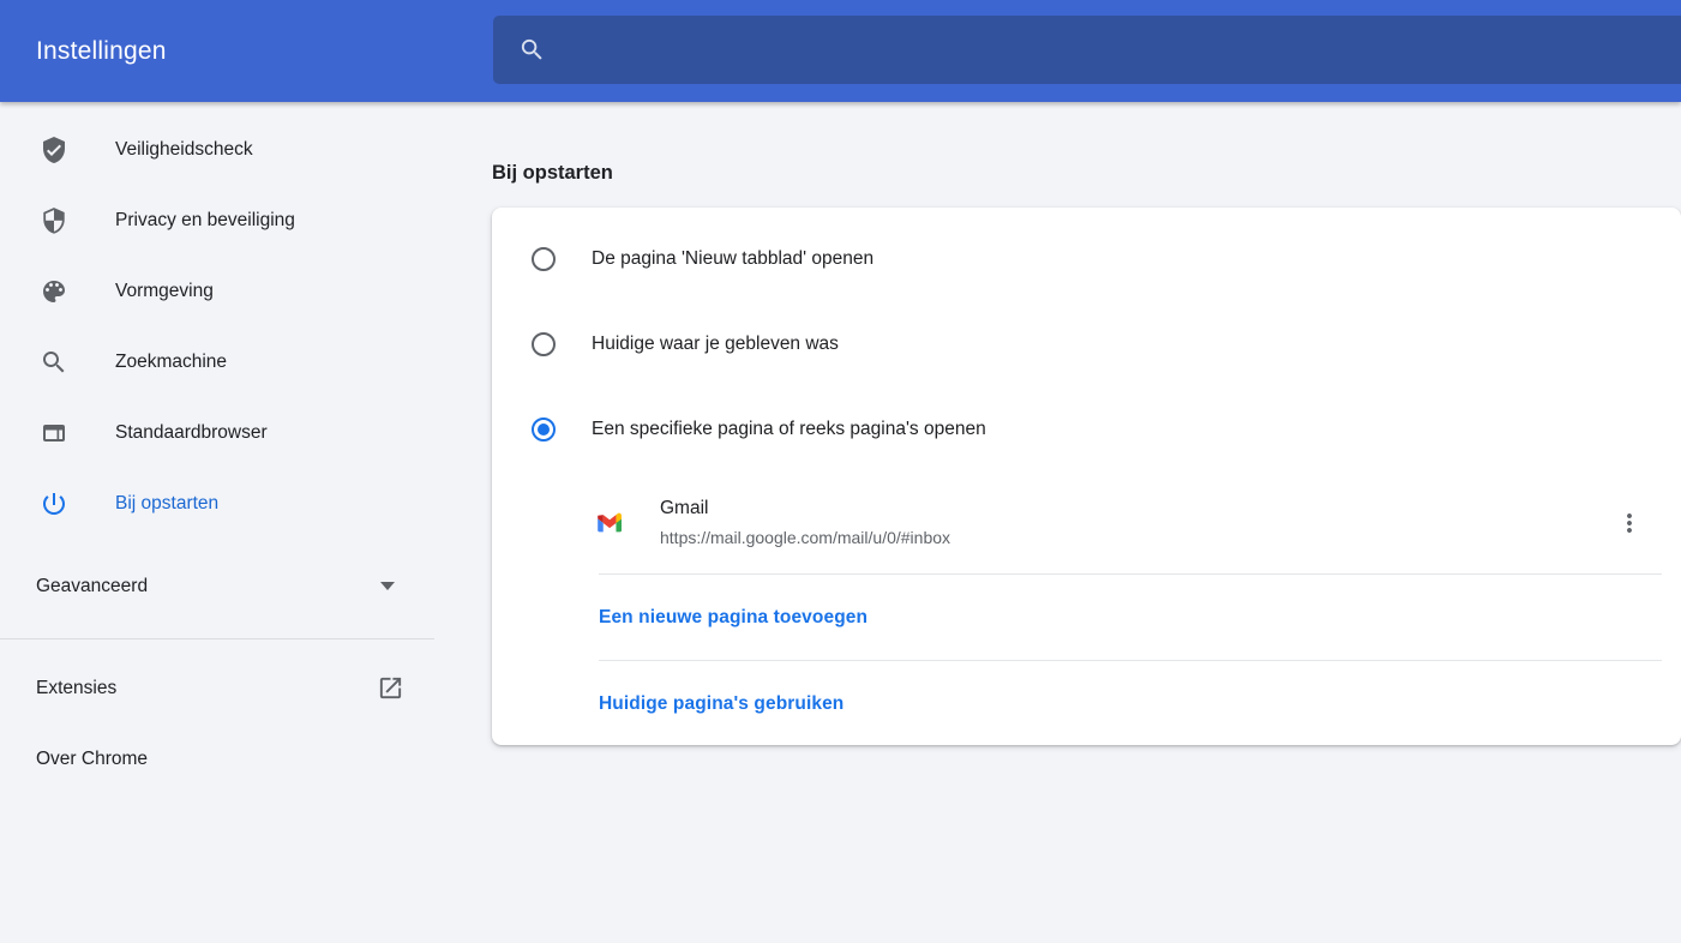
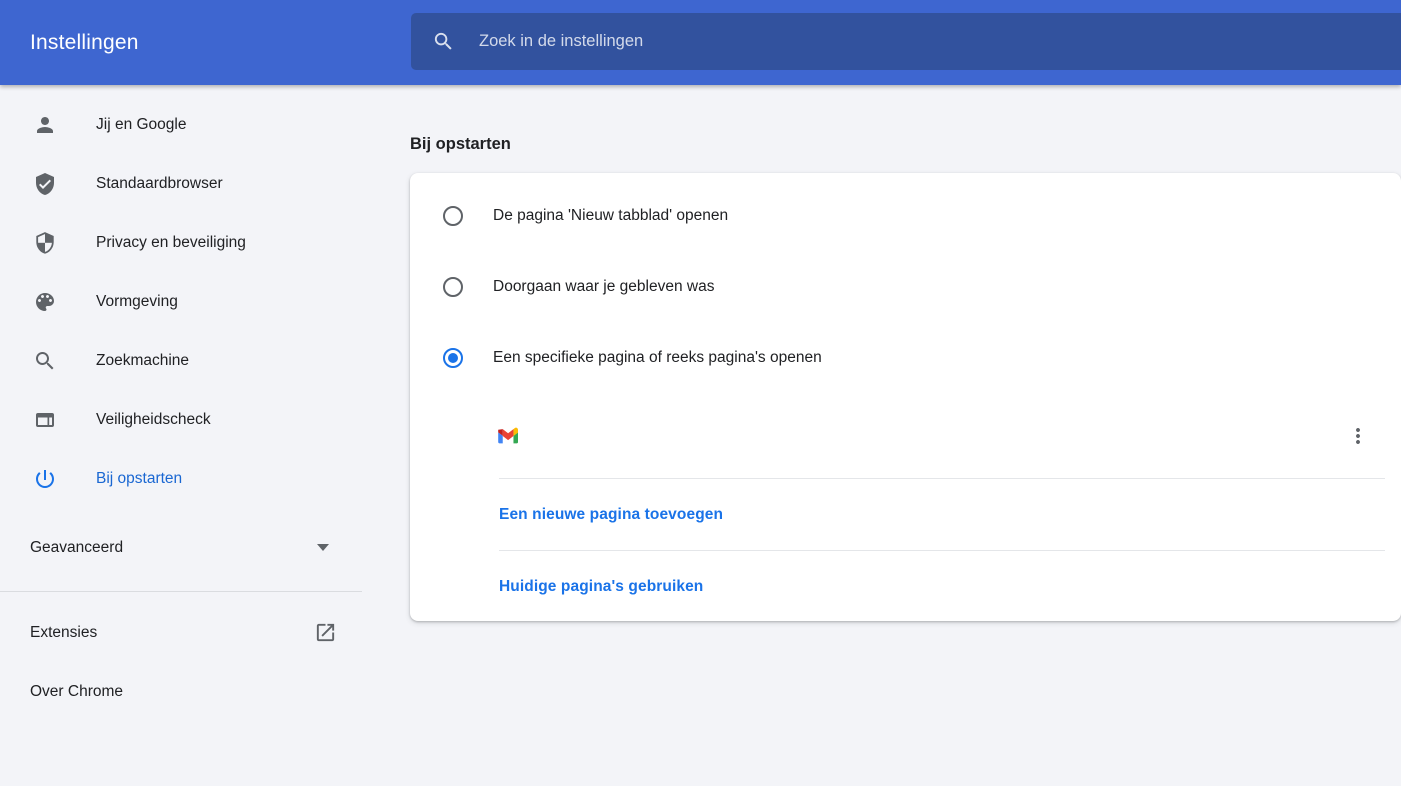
  Instellingen
+ Zoek in de instellingen
+ Jij en Google
- Veiligheidscheck
+ Standaardbrowser
  Privacy en beveiliging
  Vormgeving
  Zoekmachine
- Standaardbrowser
+ Veiligheidscheck
  Bij opstarten
  Geavanceerd
  Extensies
  Over Chrome
  Bij opstarten
  De pagina 'Nieuw tabblad' openen
- Huidige waar je gebleven was
+ Doorgaan waar je gebleven was
  Een specifieke pagina of reeks pagina's openen
- Gmail
- https://mail.google.com/mail/u/0/#inbox
  Een nieuwe pagina toevoegen
  Huidige pagina's gebruiken
